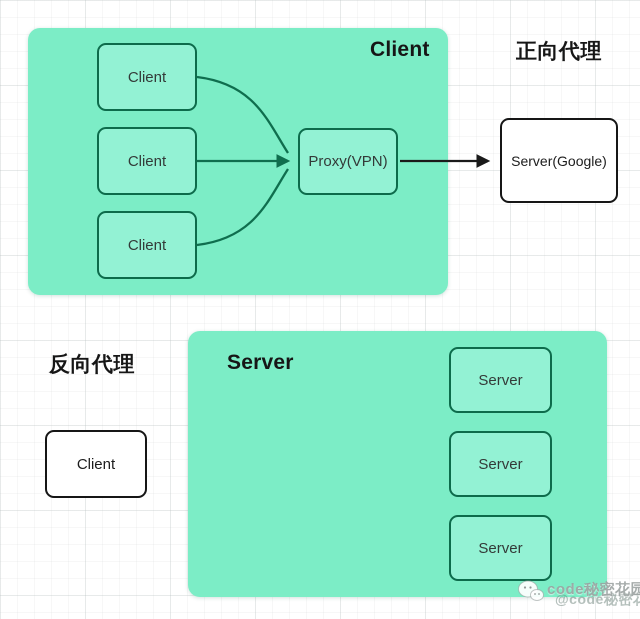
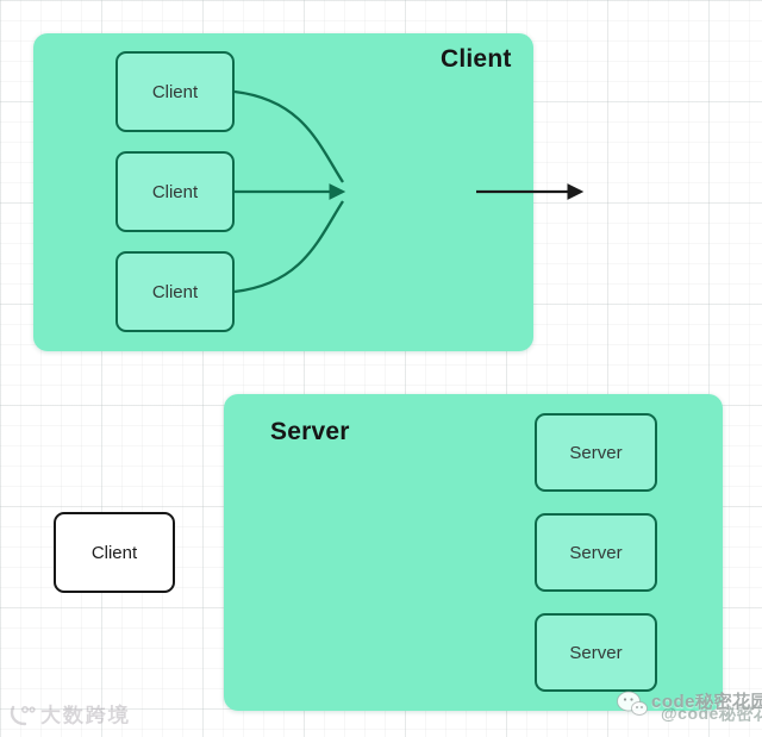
  Client
- 正向代理
  Client
  Client
  Client
- Proxy(VPN)
- Server(Google)
- 反向代理
  Server
  Client
  Server
  Server
  Server
+ 大数跨境
  @code秘密
  code秘密花园
